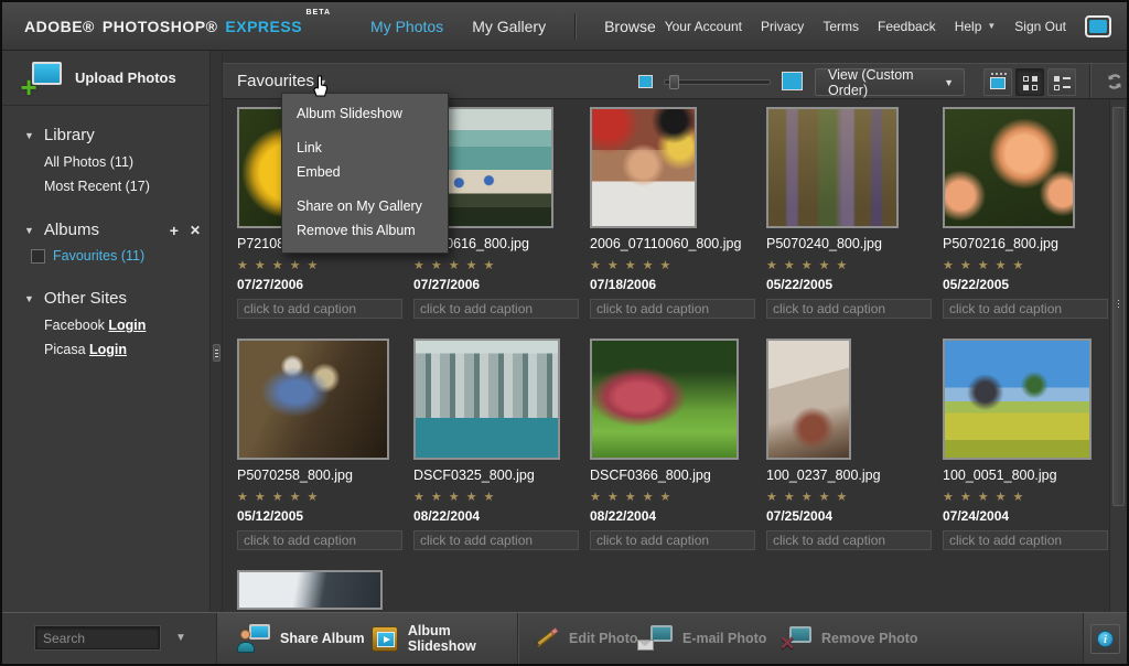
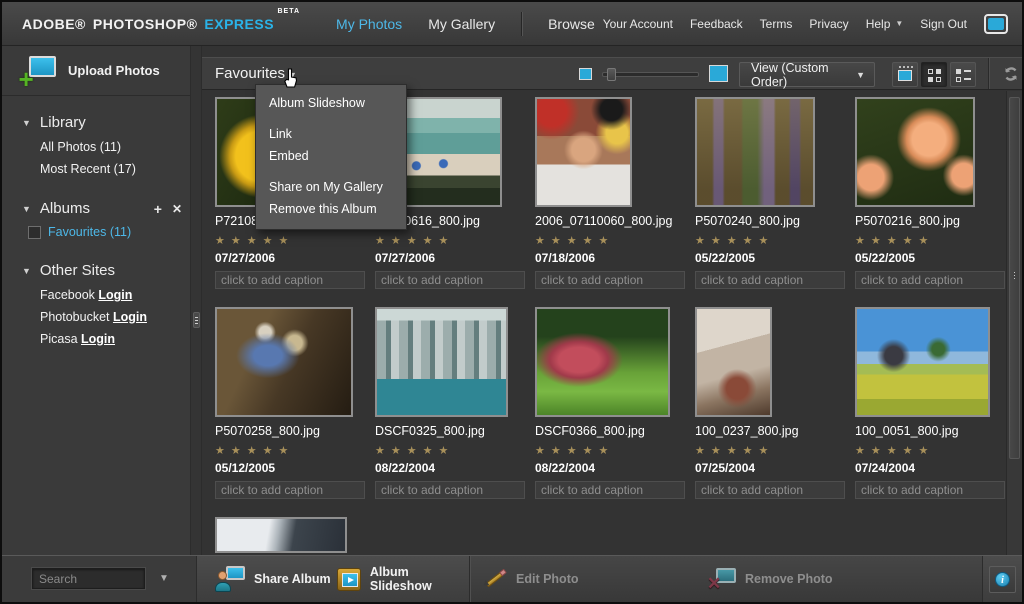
  ADOBE®
  PHOTOSHOP®
  EXPRESS
  My Photos
  My Gallery
  Browse
  Your Account
- Privacy
+ Feedback
  Terms
- Feedback
+ Privacy
  Help
  ▼
  Sign Out
  +
  Upload Photos
  ▼
  Library
  All Photos (11)
  Most Recent (17)
  ▼
  Albums
  +
  ✕
  Favourites (11)
  ▼
  Other Sites
  Facebook Login
+ Photobucket Login
  Picasa Login
  Favourites
  ▼
  View (Custom Order)
  ▼
  ★★★★★
  07/27/2006
  click to add caption
  0616_800.jpg
  ★★★★★
  07/27/2006
  click to add caption
  2006_07110060_800.jpg
  ★★★★★
  07/18/2006
  click to add caption
  P5070240_800.jpg
  ★★★★★
  05/22/2005
  click to add caption
  P5070216_800.jpg
  ★★★★★
  05/22/2005
  click to add caption
  P5070258_800.jpg
  ★★★★★
  05/12/2005
  click to add caption
  DSCF0325_800.jpg
  ★★★★★
  08/22/2004
  click to add caption
  DSCF0366_800.jpg
  ★★★★★
  08/22/2004
  click to add caption
  100_0237_800.jpg
  ★★★★★
  07/25/2004
  click to add caption
  100_0051_800.jpg
  ★★★★★
  07/24/2004
  click to add caption
  Album Slideshow
  Link
  Embed
  Share on My Gallery
  Remove this Album
  Search
  ▼
  Share Album
  Album Slideshow
  Edit Photo
- E-mail Photo
  ✕
  Remove Photo
  i
